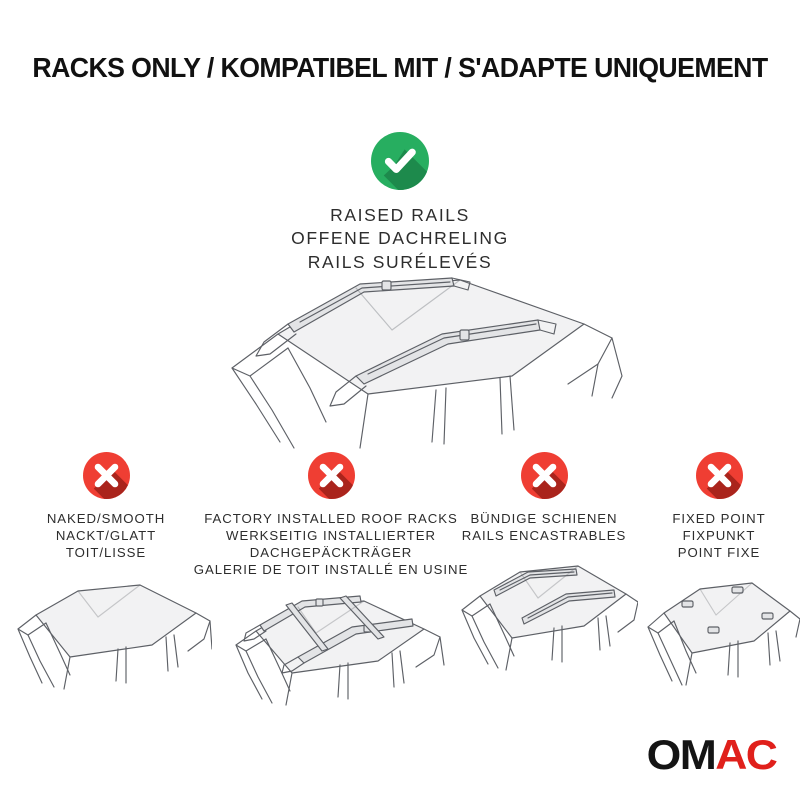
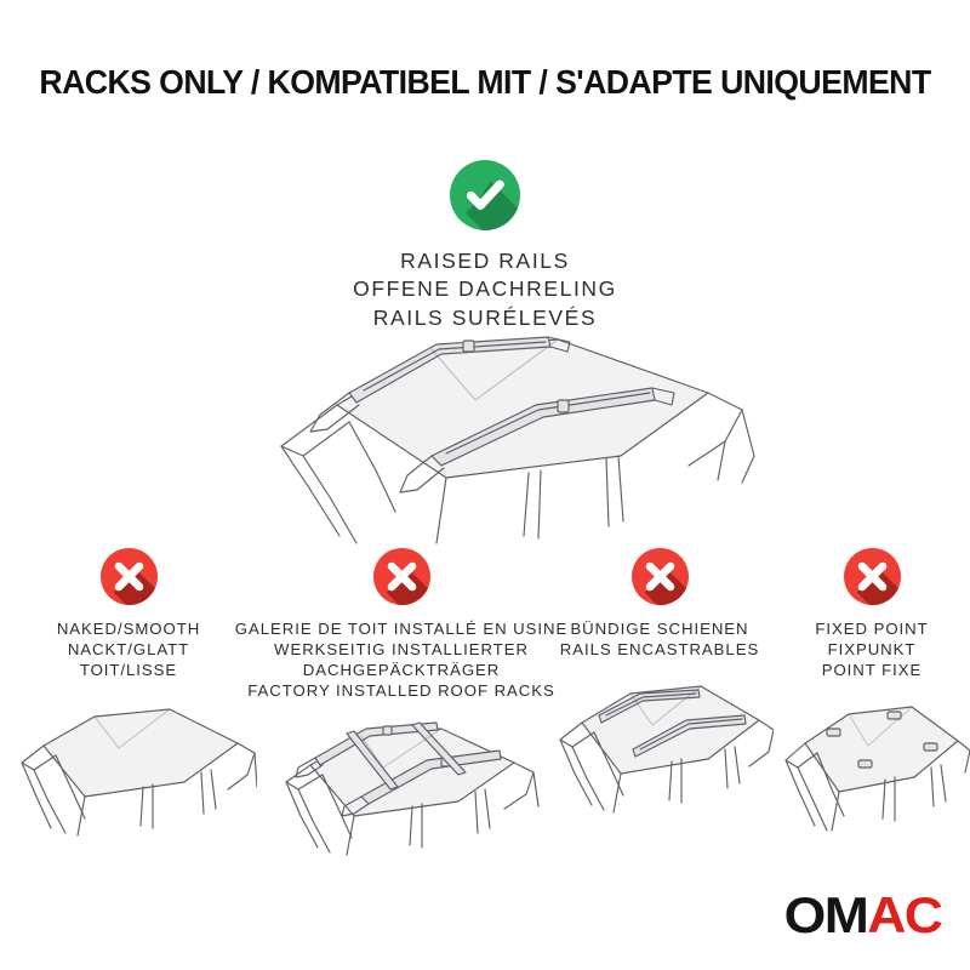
  RACKS ONLY / KOMPATIBEL MIT / S'ADAPTE UNIQUEMENT
  RAISED RAILS
  OFFENE DACHRELING
  RAILS SURÉLEVÉS
  NAKED/SMOOTH
  NACKT/GLATT
  TOIT/LISSE
- FACTORY INSTALLED ROOF RACKS
+ GALERIE DE TOIT INSTALLÉ EN USINE
  WERKSEITIG INSTALLIERTER
  DACHGEPÄCKTRÄGER
- GALERIE DE TOIT INSTALLÉ EN USINE
+ FACTORY INSTALLED ROOF RACKS
  BÜNDIGE SCHIENEN
  RAILS ENCASTRABLES
  FIXED POINT
  FIXPUNKT
  POINT FIXE
  OMAC
